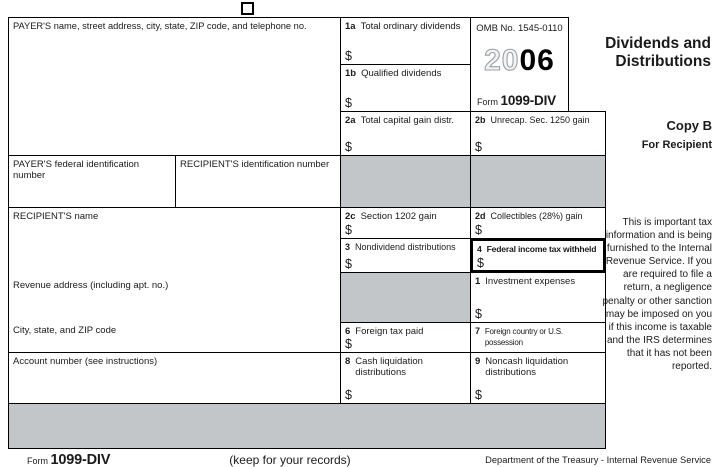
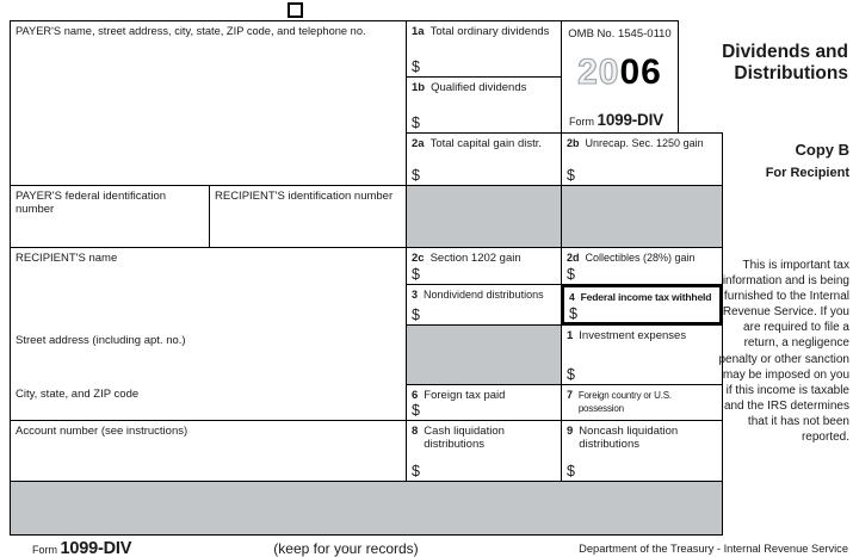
  PAYER'S name, street address, city, state, ZIP code, and telephone no.
  1a
  Total ordinary dividends
  $
  1b
  Qualified dividends
  $
  OMB No. 1545-0110
  2006
  Form 1099-DIV
  Dividends and
  Distributions
  2a
  Total capital gain distr.
  $
  2b
  Unrecap. Sec. 1250 gain
  $
  Copy B
  For Recipient
  PAYER'S federal identification number
  RECIPIENT'S identification number
  RECIPIENT'S name
- Revenue address (including apt. no.)
+ Street address (including apt. no.)
  City, state, and ZIP code
  2c
  Section 1202 gain
  $
  2d
  Collectibles (28%) gain
  $
  3
  Nondividend distributions
  $
  4
  Federal income tax withheld
  $
  1
  Investment expenses
  $
  6
  Foreign tax paid
  $
  7
  Foreign country or U.S. possession
  Account number (see instructions)
  8
  Cash liquidation distributions
  $
  9
  Noncash liquidation distributions
  $
  This is important tax information and is being furnished to the Internal Revenue Service. If you are required to file a return, a negligence penalty or other sanction may be imposed on you if this income is taxable and the IRS determines that it has not been reported.
  Form 1099-DIV
  (keep for your records)
  Department of the Treasury - Internal Revenue Service
